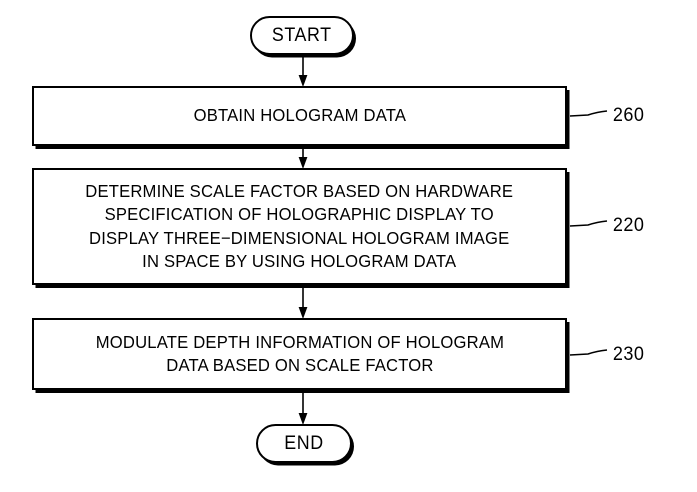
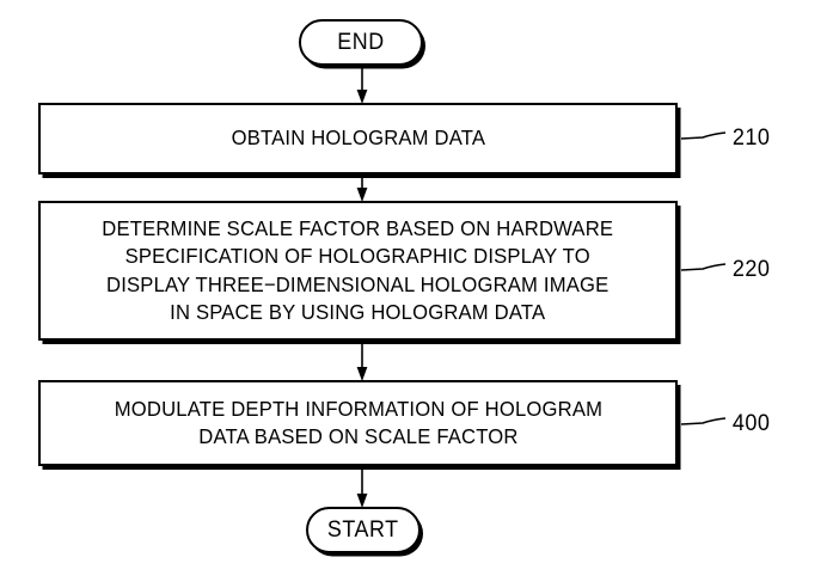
- START
+ END
  OBTAIN HOLOGRAM DATA
- 260
+ 210
  DETERMINE SCALE FACTOR BASED ON HARDWARE
  SPECIFICATION OF HOLOGRAPHIC DISPLAY TO
  DISPLAY THREE−DIMENSIONAL HOLOGRAM IMAGE
  IN SPACE BY USING HOLOGRAM DATA
  220
  MODULATE DEPTH INFORMATION OF HOLOGRAM
  DATA BASED ON SCALE FACTOR
- 230
+ 400
- END
+ START
